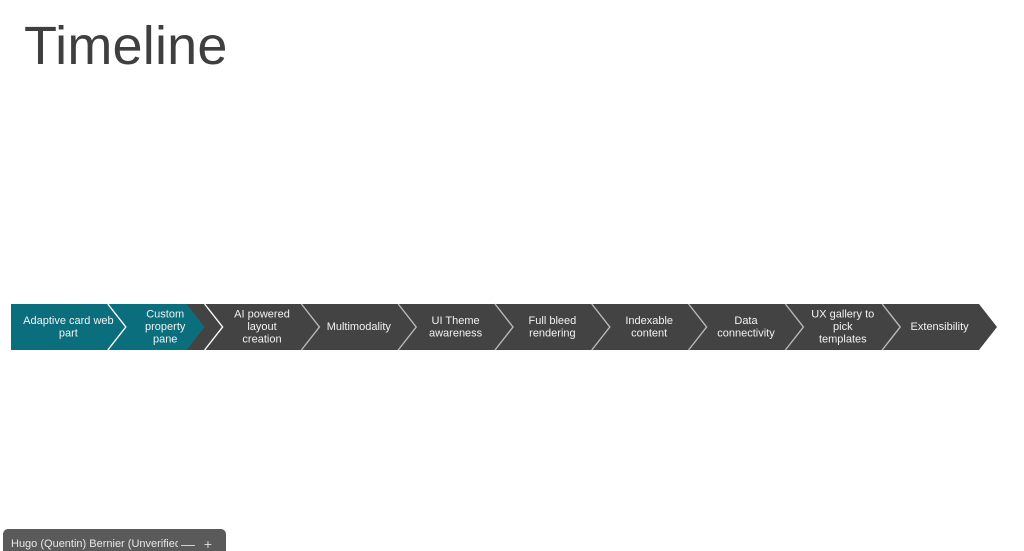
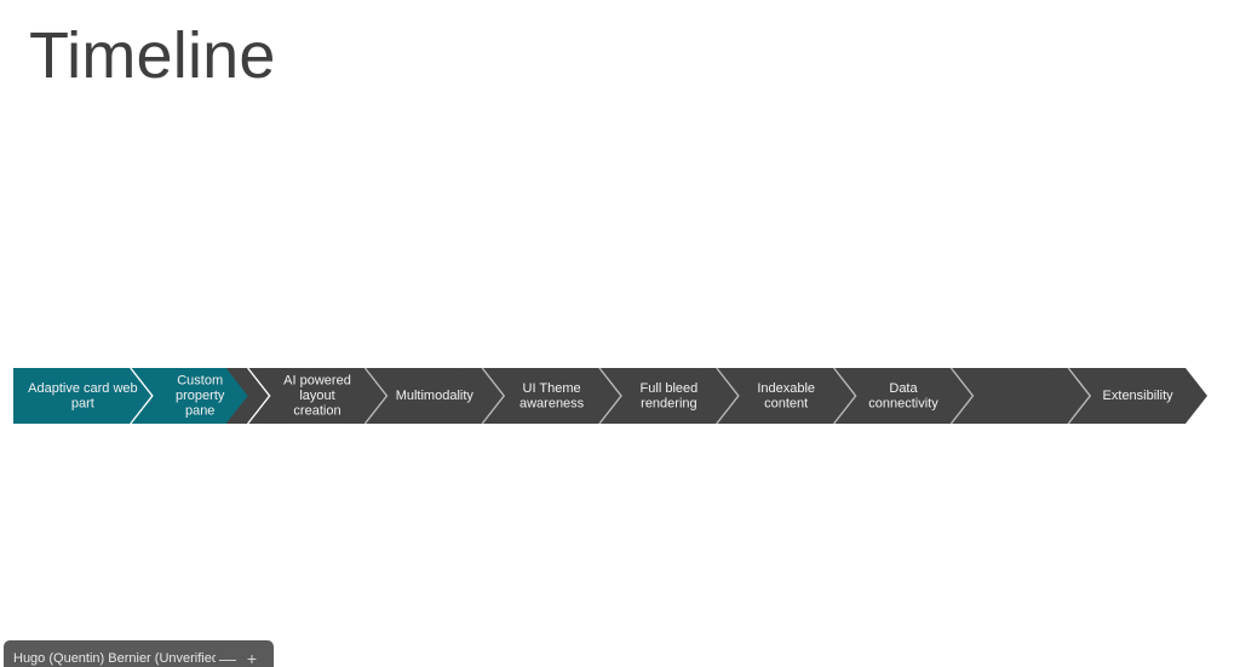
  Timeline
  Adaptive card web part
  Custom property pane
  AI powered layout creation
  Multimodality
  UI Theme awareness
  Full bleed rendering
  Indexable content
  Data connectivity
- UX gallery to pick templates
  Extensibility
  Hugo (Quentin) Bernier (Unverified
  —
  +
